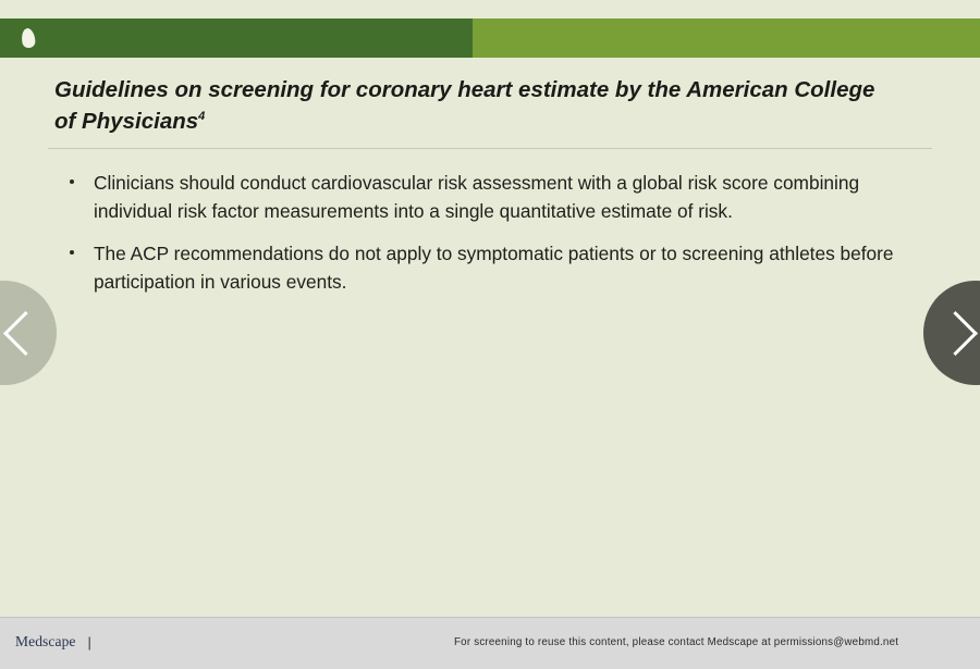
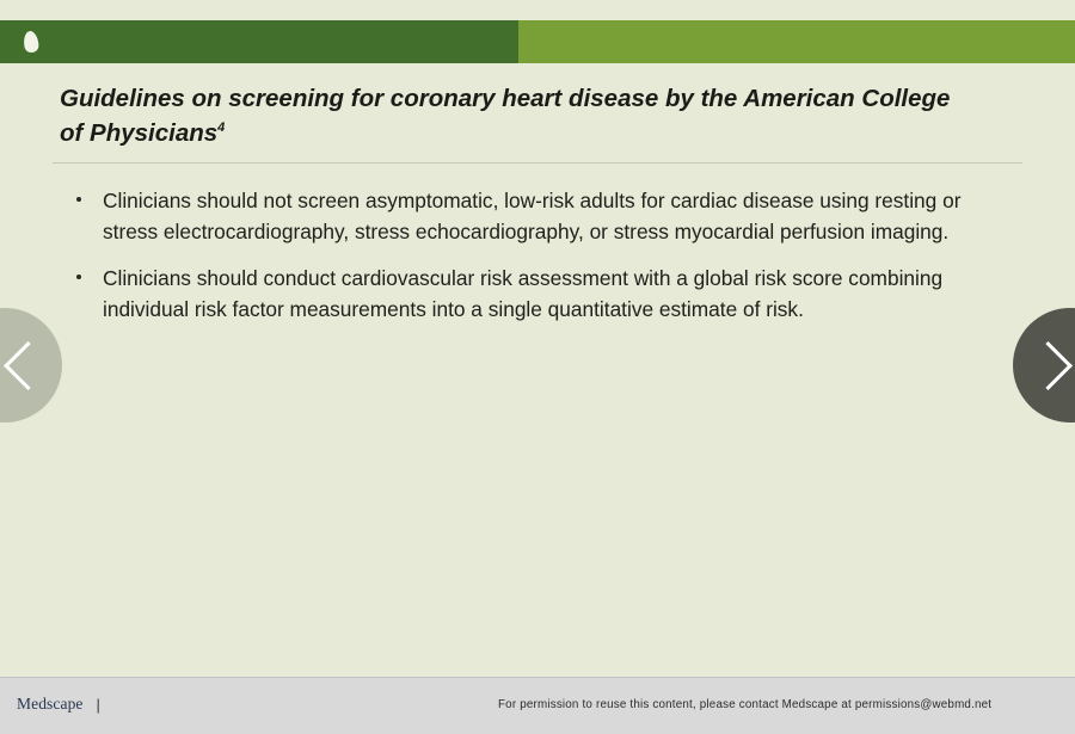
- Guidelines on screening for coronary heart estimate by the American College of Physicians4
+ Guidelines on screening for coronary heart disease by the American College of Physicians4
+ Clinicians should not screen asymptomatic, low-risk adults for cardiac disease using resting or stress electrocardiography, stress echocardiography, or stress myocardial perfusion imaging.
  Clinicians should conduct cardiovascular risk assessment with a global risk score combining individual risk factor measurements into a single quantitative estimate of risk.
- The ACP recommendations do not apply to symptomatic patients or to screening athletes before participation in various events.
  Medscape
  |
- For screening to reuse this content, please contact Medscape at permissions@webmd.net
+ For permission to reuse this content, please contact Medscape at permissions@webmd.net
